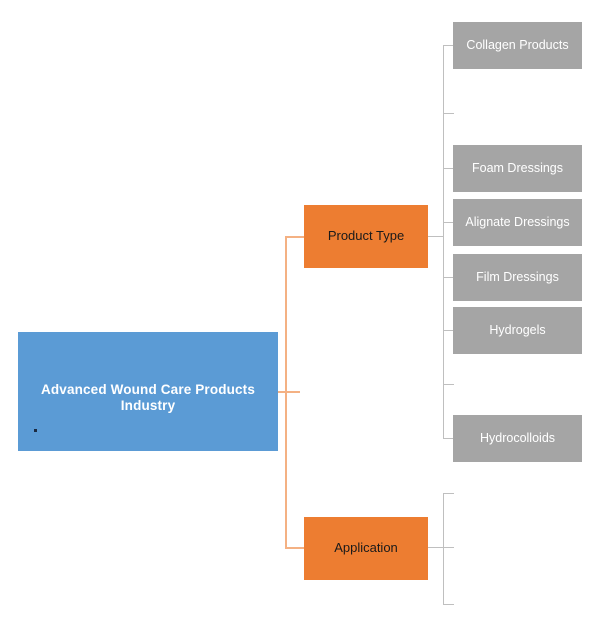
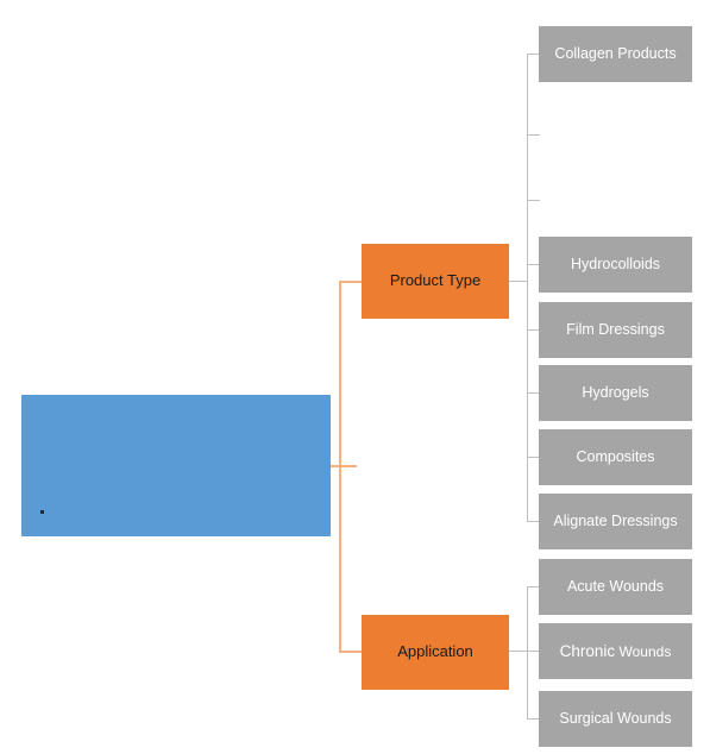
- Advanced Wound Care Products Industry
  Product Type
  Application
  Collagen Products
- Foam Dressings
- Alignate Dressings
+ Hydrocolloids
  Film Dressings
  Hydrogels
+ Composites
- Hydrocolloids
+ Alignate Dressings
+ Acute Wounds
+ Chronic Wounds
+ Surgical Wounds
